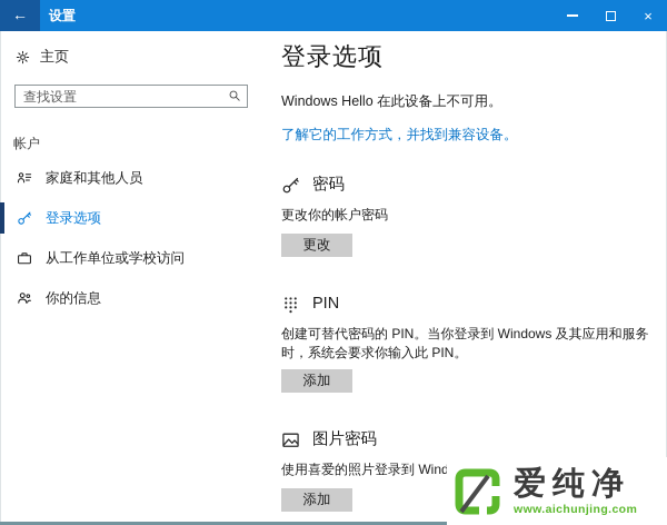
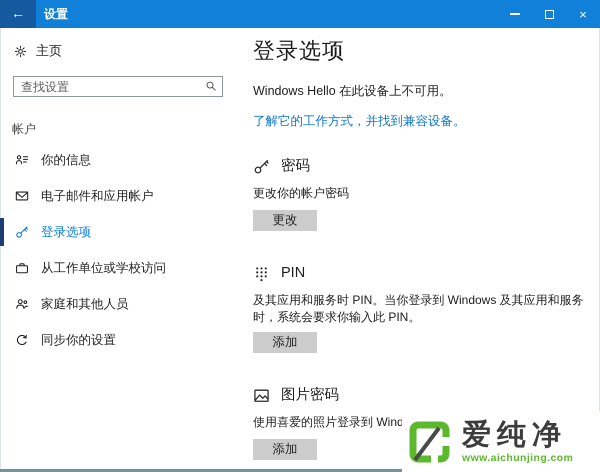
  ←
  设置
  ×
  主页
  查找设置
  帐户
- 家庭和其他人员
+ 你的信息
+ 电子邮件和应用帐户
  登录选项
  从工作单位或学校访问
- 你的信息
+ 家庭和其他人员
+ 同步你的设置
  登录选项
  Windows Hello 在此设备上不可用。
  了解它的工作方式，并找到兼容设备。
  密码
  更改你的帐户密码
  更改
  PIN
- 创建可替代密码的 PIN。当你登录到 Windows 及其应用和服务时，系统会要求你输入此 PIN。
+ 及其应用和服务时 PIN。当你登录到 Windows 及其应用和服务时，系统会要求你输入此 PIN。
  添加
  图片密码
  使用喜爱的照片登录到 Wind
  添加
  爱纯净
  www.aichunjing.com
